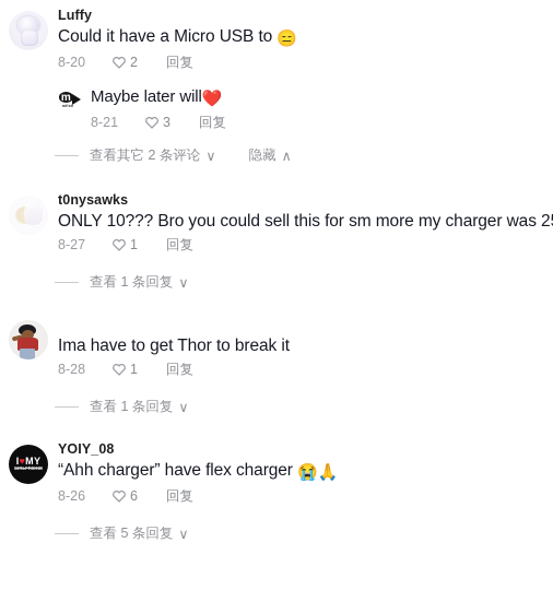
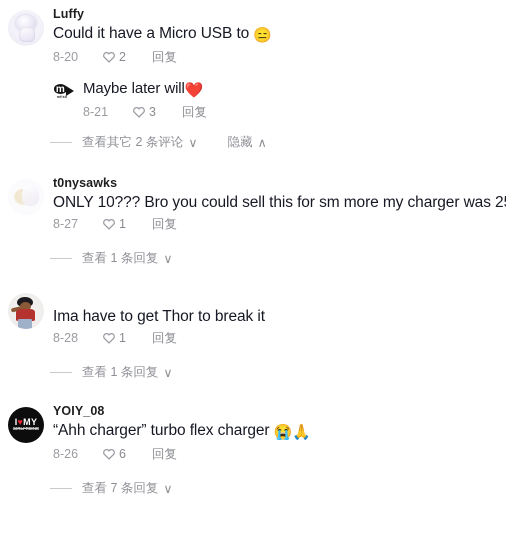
  Luffy
  Could it have a Micro USB to 😑
  8-20
  2
  回复
  m
  Maybe later will❤️
  8-21
  3
  回复
  查看其它 2 条评论
  ∨
  隐藏
  ∧
  t0nysawks
  ONLY 10??? Bro you could sell this for sm more my charger was 2
  8-27
  1
  回复
  查看 1 条回复
  ∨
  Ima have to get Thor to break it
  8-28
  1
  回复
  查看 1 条回复
  ∨
  I♥MY
  YOIY_08
- “Ahh charger” have flex charger 😭🙏
+ “Ahh charger” turbo flex charger 😭🙏
  8-26
  6
  回复
- 查看 5 条回复
+ 查看 7 条回复
  ∨
